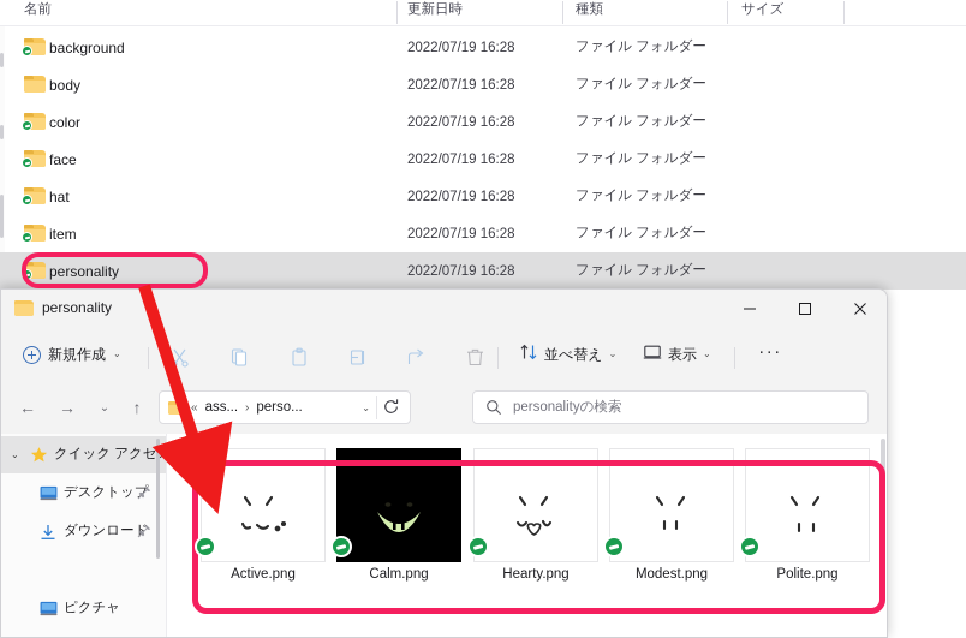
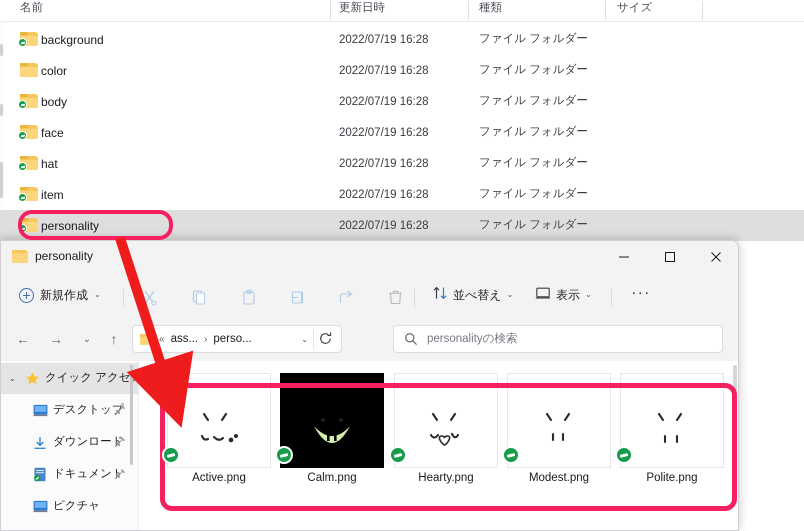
  名前
  更新日時
  種類
  サイズ
  background
  2022/07/19 16:28
  ファイル フォルダー
- body
+ color
  2022/07/19 16:28
  ファイル フォルダー
- color
+ body
  2022/07/19 16:28
  ファイル フォルダー
  face
  2022/07/19 16:28
  ファイル フォルダー
  hat
  2022/07/19 16:28
  ファイル フォルダー
  item
  2022/07/19 16:28
  ファイル フォルダー
  personality
  2022/07/19 16:28
  ファイル フォルダー
  personality
  新規作成
  ⌄
  並べ替え
  ⌄
  表示
  ⌄
  ···
  ←
  →
  ⌄
  ↑
  «
  ass...
  ›
  perso...
  ⌄
  personalityの検索
  ⌄
  クイック アクセス
  デスクトップ
  ダウンロー
+ ドキュメント
  ピクチャ
  Active.png
  Calm.png
  Hearty.png
  Modest.png
  Polite.png
